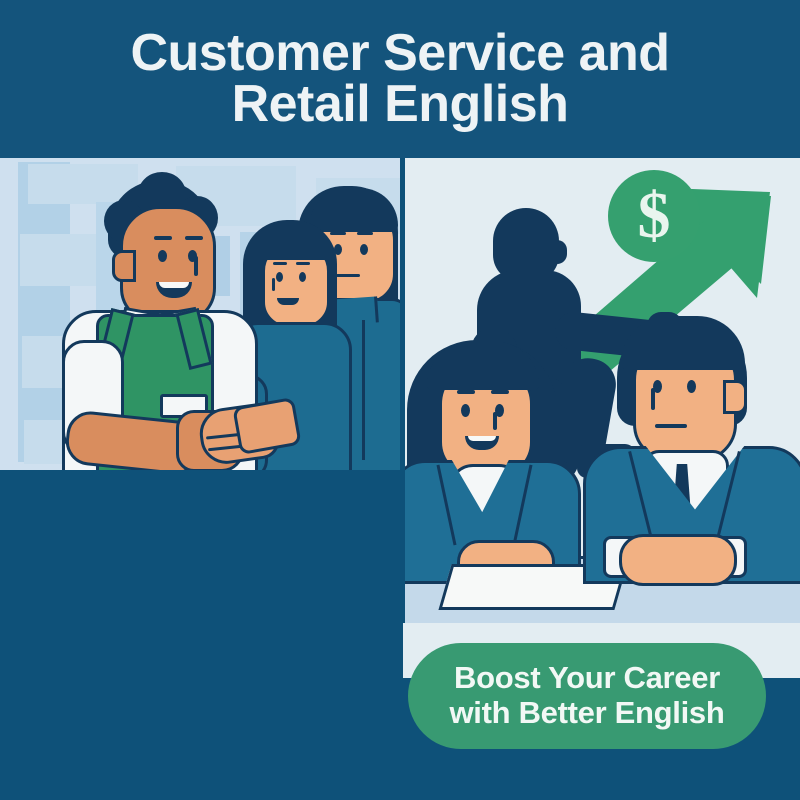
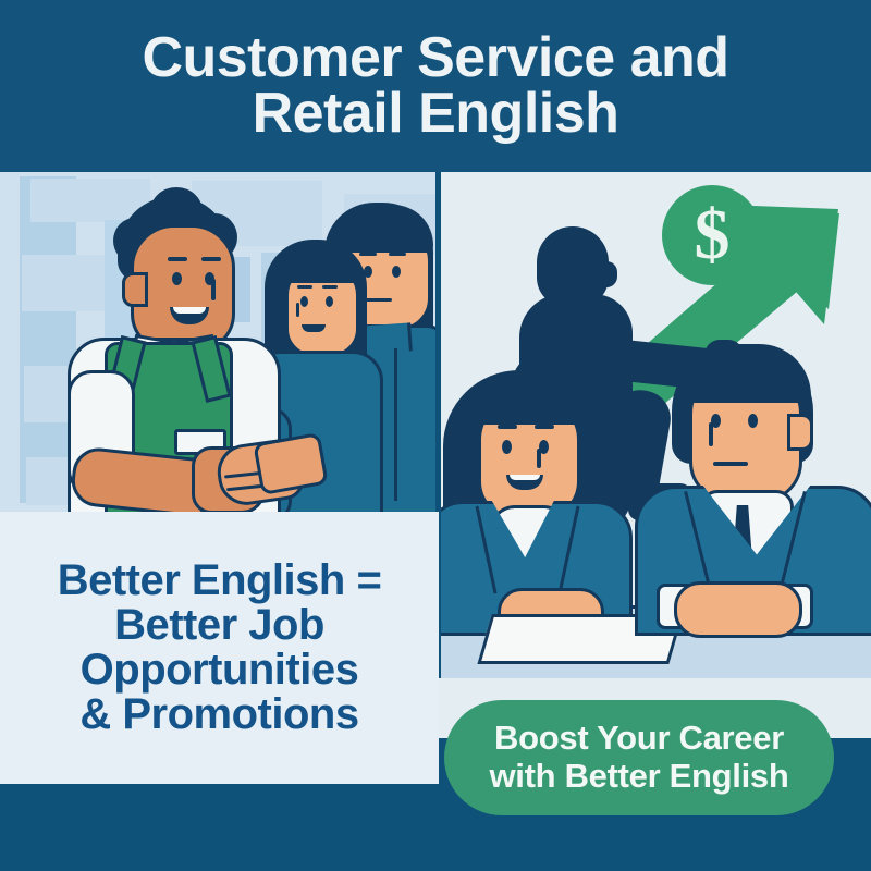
  $
+ Better English =
+ Better Job
+ Opportunities
+ & Promotions
  Boost Your Career
  with Better English
  Customer Service and
  Retail English
